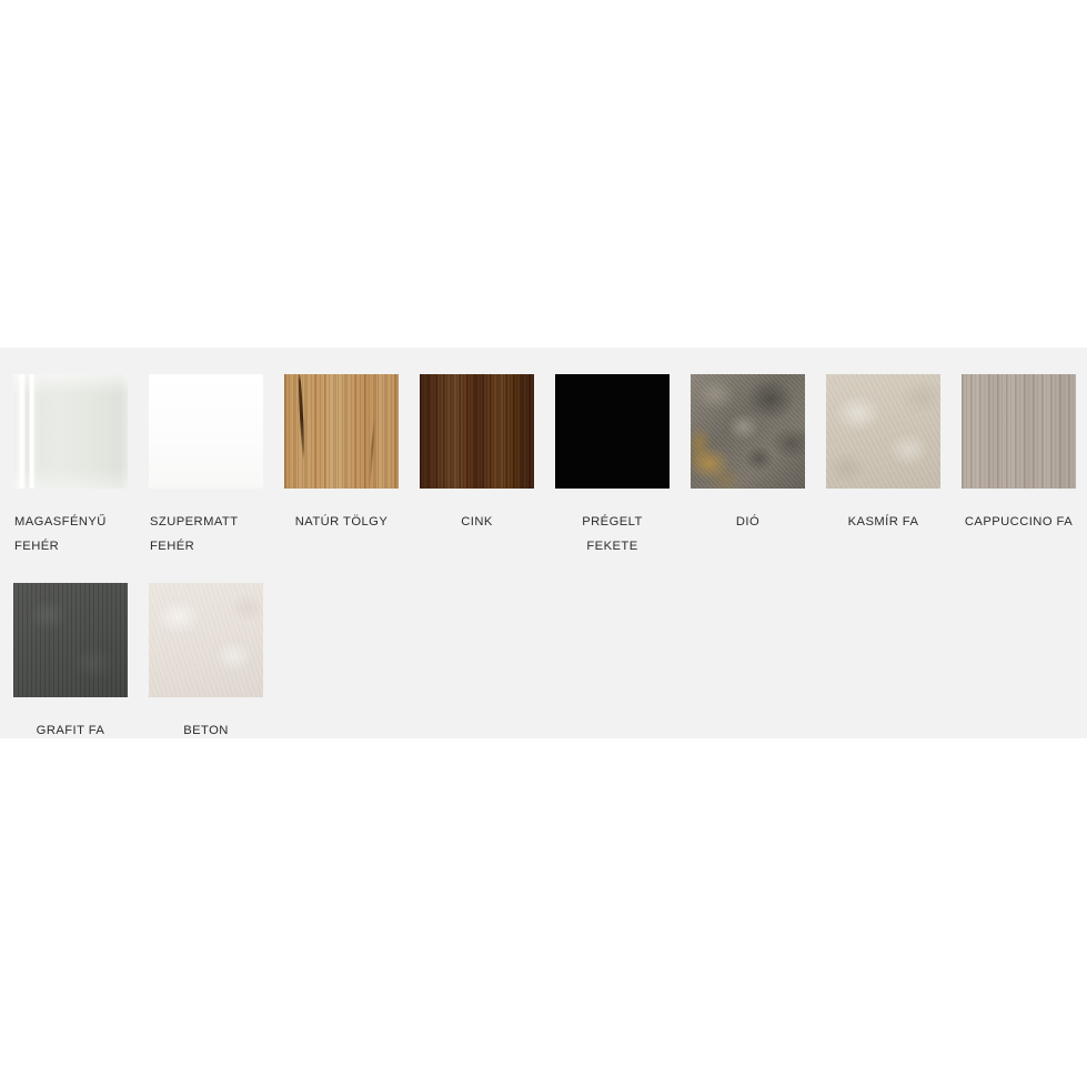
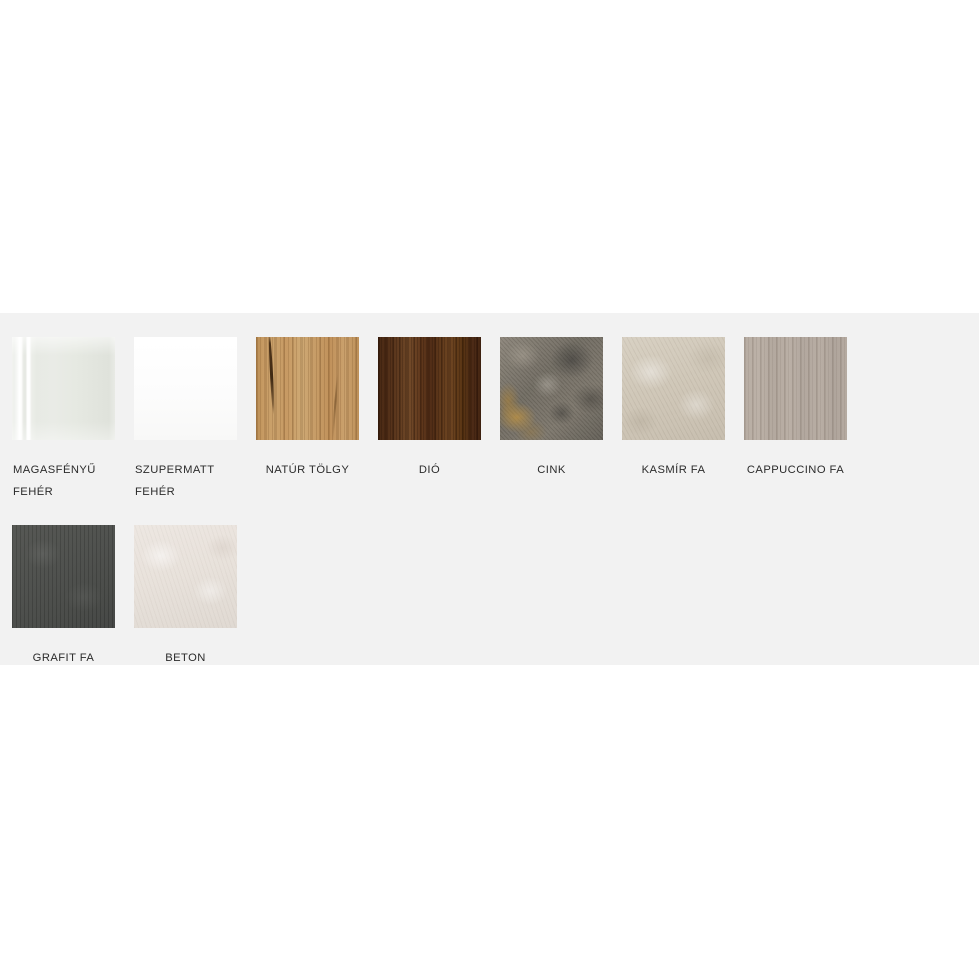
  MAGASFÉNYŰ
  FEHÉR
  SZUPERMATT
  FEHÉR
  NATÚR TÖLGY
- CINK
+ DIÓ
- PRÉGELT FEKETE
- DIÓ
+ CINK
  KASMÍR FA
  CAPPUCCINO FA
  GRAFIT FA
  BETON
